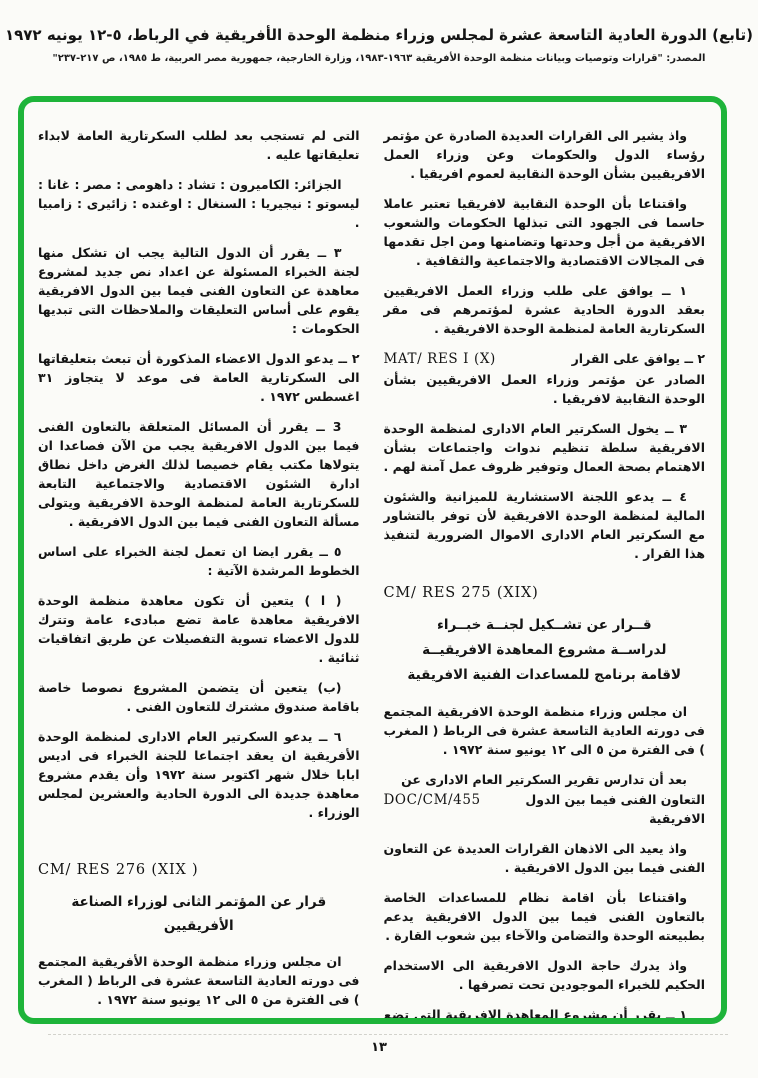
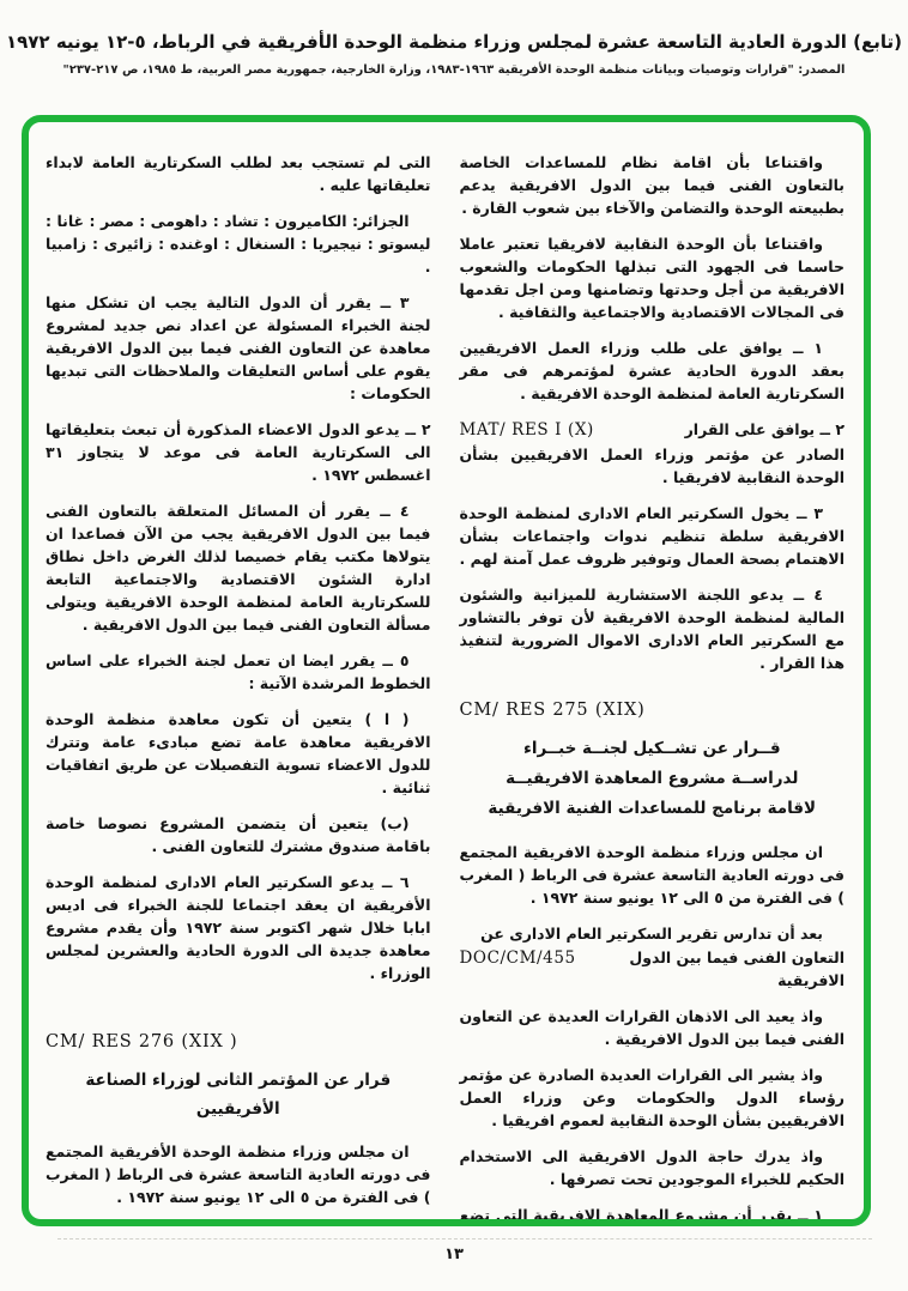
  (تابع) الدورة العادية التاسعة عشرة لمجلس وزراء منظمة الوحدة الأفريقية في الرباط، ٥-١٢ يونيه ١٩٧٢
  المصدر: "قرارات وتوصيات وبيانات منظمة الوحدة الأفريقية ١٩٦٣-١٩٨٣، وزارة الخارجية، جمهورية مصر العربية، ط ١٩٨٥، ص ٢١٧-٢٣٧"
- واذ يشير الى القرارات العديدة الصادرة عن مؤتمر رؤساء الدول والحكومات وعن وزراء العمل الافريقيين بشأن الوحدة النقابية لعموم افريقيا .
+ واقتناعا بأن اقامة نظام للمساعدات الخاصة بالتعاون الفنى فيما بين الدول الافريقية يدعم بطبيعته الوحدة والتضامن والآخاء بين شعوب القارة .
  واقتناعا بأن الوحدة النقابية لافريقيا تعتبر عاملا حاسما فى الجهود التى تبذلها الحكومات والشعوب الافريقية من أجل وحدتها وتضامنها ومن اجل تقدمها فى المجالات الاقتصادية والاجتماعية والثقافية .
  ١ ــ يوافق على طلب وزراء العمل الافريقيين بعقد الدورة الحادية عشرة لمؤتمرهم فى مقر السكرتارية العامة لمنظمة الوحدة الافريقية .
  ٢ ــ يوافق على القرار
  MAT/ RES I (X)
  الصادر عن مؤتمر وزراء العمل الافريقيين بشأن الوحدة النقابية لافريقيا .
  ٣ ــ يخول السكرتير العام الادارى لمنظمة الوحدة الافريقية سلطة تنظيم ندوات واجتماعات بشأن الاهتمام بصحة العمال وتوفير ظروف عمل آمنة لهم .
  ٤ ــ يدعو اللجنة الاستشارية للميزانية والشئون المالية لمنظمة الوحدة الافريقية لأن توفر بالتشاور مع السكرتير العام الادارى الاموال الضرورية لتنفيذ هذا القرار .
  CM/ RES 275 (XIX)
  قــرار عن تشــكيل لجنــة خبــراء
  لدراســة مشروع المعاهدة الافريقيــة
  لاقامة برنامج للمساعدات الفنية الافريقية
  ان مجلس وزراء منظمة الوحدة الافريقية المجتمع فى دورته العادية التاسعة عشرة فى الرباط ( المغرب ) فى الفترة من ٥ الى ١٢ يونيو سنة ١٩٧٢ .
  بعد أن تدارس تقرير السكرتير العام الادارى عن
  التعاون الفنى فيما بين الدول الافريقية
  DOC/CM/455
  واذ يعيد الى الاذهان القرارات العديدة عن التعاون الفنى فيما بين الدول الافريقية .
- واقتناعا بأن اقامة نظام للمساعدات الخاصة بالتعاون الفنى فيما بين الدول الافريقية يدعم بطبيعته الوحدة والتضامن والآخاء بين شعوب القارة .
+ واذ يشير الى القرارات العديدة الصادرة عن مؤتمر رؤساء الدول والحكومات وعن وزراء العمل الافريقيين بشأن الوحدة النقابية لعموم افريقيا .
  واذ يدرك حاجة الدول الافريقية الى الاستخدام الحكيم للخبراء الموجودين تحت تصرفها .
  التى لم تستجب بعد لطلب السكرتارية العامة لابداء تعليقاتها عليه .
  الجزائر: الكاميرون : تشاد : داهومى : مصر : غانا : ليسوتو : نيجيريا : السنغال : اوغنده : زائيرى : زامبيا .
  ٣ ــ يقرر أن الدول التالية يجب ان تشكل منها لجنة الخبراء المسئولة عن اعداد نص جديد لمشروع معاهدة عن التعاون الفنى فيما بين الدول الافريقية يقوم على أساس التعليقات والملاحظات التى تبديها الحكومات :
  ٢ ــ يدعو الدول الاعضاء المذكورة أن تبعث بتعليقاتها الى السكرتارية العامة فى موعد لا يتجاوز ٣١ اغسطس ١٩٧٢ .
- 3 ــ يقرر أن المسائل المتعلقة بالتعاون الفنى فيما بين الدول الافريقية يجب من الآن فصاعدا ان يتولاها مكتب يقام خصيصا لذلك الغرض داخل نطاق ادارة الشئون الاقتصادية والاجتماعية التابعة للسكرتارية العامة لمنظمة الوحدة الافريقية ويتولى مسألة التعاون الفنى فيما بين الدول الافريقية .
+ ٤ ــ يقرر أن المسائل المتعلقة بالتعاون الفنى فيما بين الدول الافريقية يجب من الآن فصاعدا ان يتولاها مكتب يقام خصيصا لذلك الغرض داخل نطاق ادارة الشئون الاقتصادية والاجتماعية التابعة للسكرتارية العامة لمنظمة الوحدة الافريقية ويتولى مسألة التعاون الفنى فيما بين الدول الافريقية .
  ٥ ــ يقرر ايضا ان تعمل لجنة الخبراء على اساس الخطوط المرشدة الآتية :
  ( ا ) يتعين أن تكون معاهدة منظمة الوحدة الافريقية معاهدة عامة تضع مبادىء عامة وتترك للدول الاعضاء تسوية التفصيلات عن طريق اتفاقيات ثنائية .
  (ب) يتعين أن يتضمن المشروع نصوصا خاصة باقامة صندوق مشترك للتعاون الفنى .
  ٦ ــ يدعو السكرتير العام الادارى لمنظمة الوحدة الأفريقية ان يعقد اجتماعا للجنة الخبراء فى اديس ابابا خلال شهر اكتوبر سنة ١٩٧٢ وأن يقدم مشروع معاهدة جديدة الى الدورة الحادية والعشرين لمجلس الوزراء .
  CM/ RES 276 (XIX )
  قرار عن المؤتمر الثانى لوزراء الصناعة الأفريقيين
  ان مجلس وزراء منظمة الوحدة الأفريقية المجتمع فى دورته العادية التاسعة عشرة فى الرباط ( المغرب ) فى الفترة من ٥ الى ١٢ يونيو سنة ١٩٧٢ .
  ١٣
